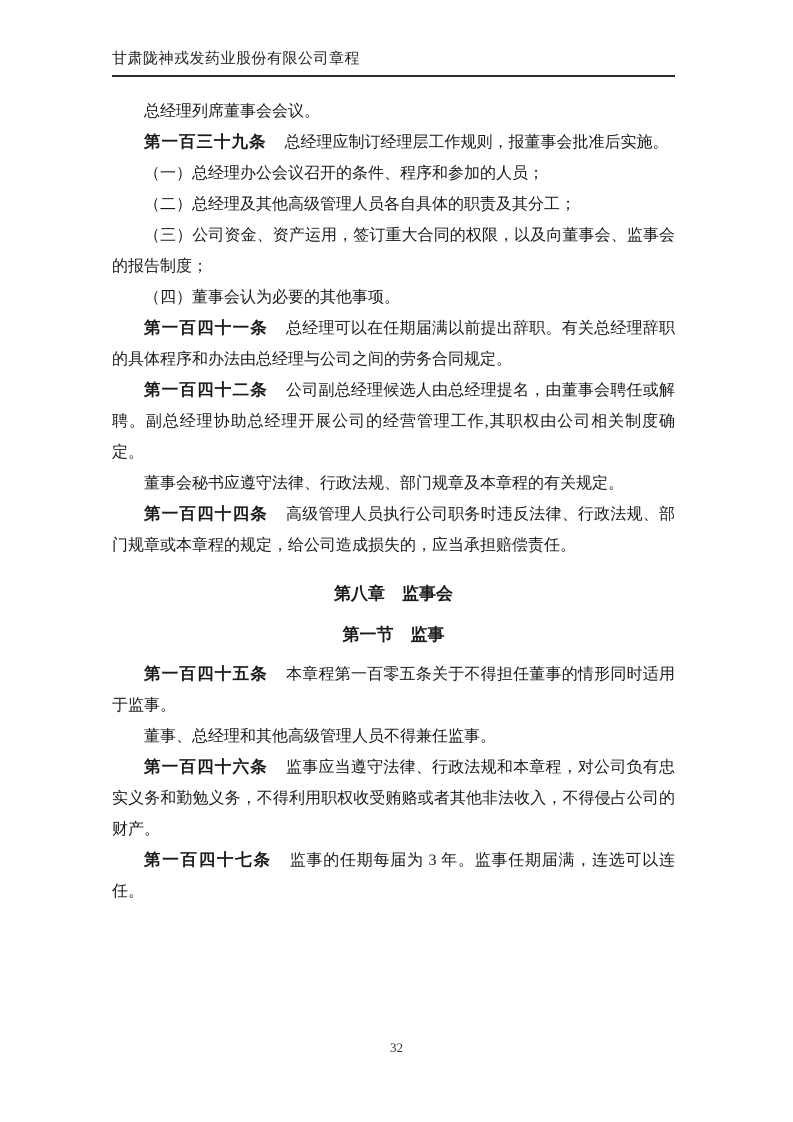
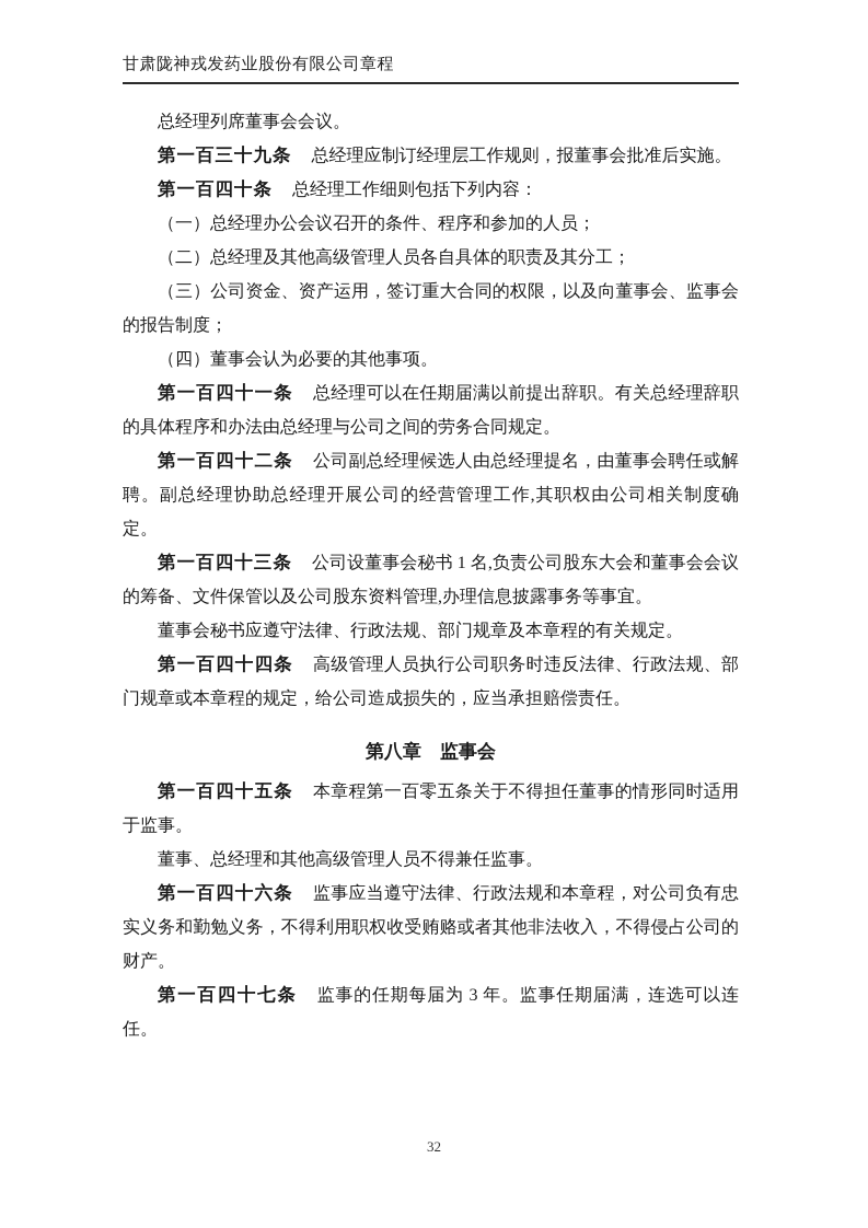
  甘肃陇神戎发药业股份有限公司章程
  总经理列席董事会会议。
  第一百三十九条 总经理应制订经理层工作规则，报董事会批准后实施。
+ 第一百四十条 总经理工作细则包括下列内容：
  （一）总经理办公会议召开的条件、程序和参加的人员；
  （二）总经理及其他高级管理人员各自具体的职责及其分工；
  （三）公司资金、资产运用，签订重大合同的权限，以及向董事会、监事会的报告制度；
  （四）董事会认为必要的其他事项。
  第一百四十一条 总经理可以在任期届满以前提出辞职。有关总经理辞职的具体程序和办法由总经理与公司之间的劳务合同规定。
  第一百四十二条 公司副总经理候选人由总经理提名，由董事会聘任或解聘。副总经理协助总经理开展公司的经营管理工作,其职权由公司相关制度确定。
+ 第一百四十三条 公司设董事会秘书 1 名,负责公司股东大会和董事会会议的筹备、文件保管以及公司股东资料管理,办理信息披露事务等事宜。
  董事会秘书应遵守法律、行政法规、部门规章及本章程的有关规定。
  第一百四十四条 高级管理人员执行公司职务时违反法律、行政法规、部门规章或本章程的规定，给公司造成损失的，应当承担赔偿责任。
  第八章 监事会
- 第一节 监事
  第一百四十五条 本章程第一百零五条关于不得担任董事的情形同时适用于监事。
  董事、总经理和其他高级管理人员不得兼任监事。
  第一百四十六条 监事应当遵守法律、行政法规和本章程，对公司负有忠实义务和勤勉义务，不得利用职权收受贿赂或者其他非法收入，不得侵占公司的财产。
  第一百四十七条 监事的任期每届为 3 年。监事任期届满，连选可以连任。
  32
